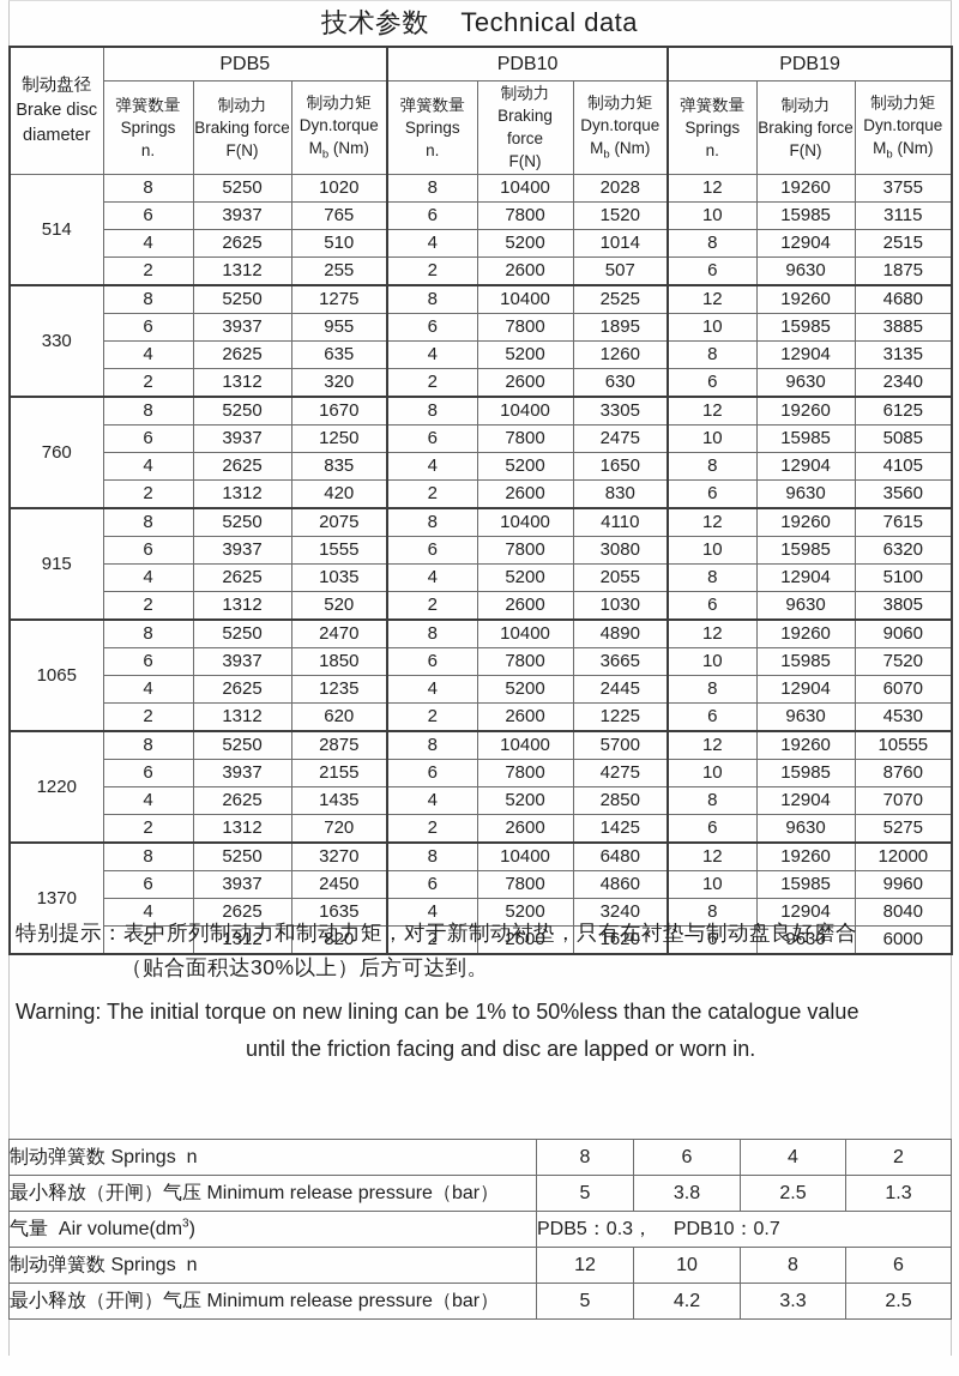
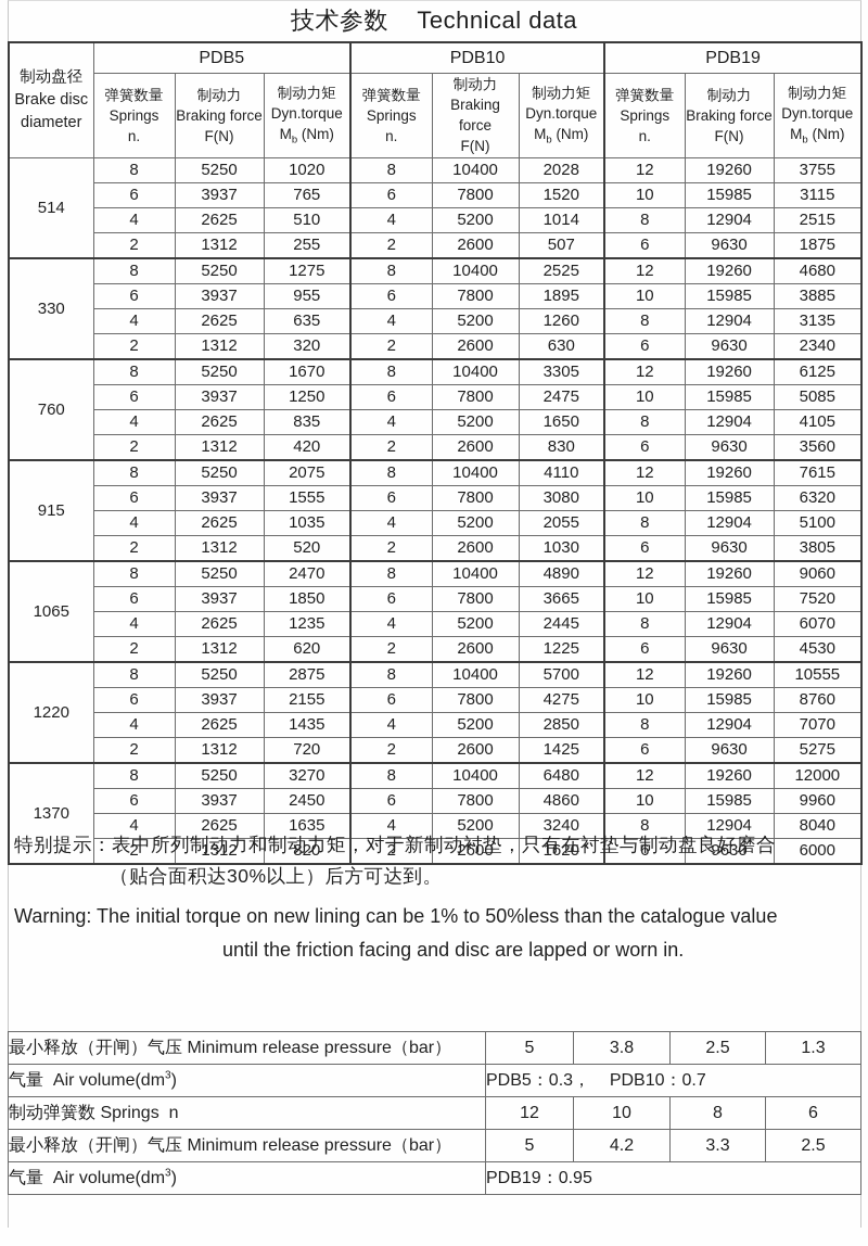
  技术参数 Technical data
  制动盘径 Brake disc diameter	PDB5	PDB10	PDB19
  弹簧数量Springsn.	制动力Braking forceF(N)	制动力矩Dyn.torqueMb (Nm)	弹簧数量Springsn.	制动力Braking forceF(N)	制动力矩Dyn.torqueMb (Nm)	弹簧数量Springsn.	制动力Braking forceF(N)	制动力矩Dyn.torqueMb (Nm)
  514	8	5250	1020	8	10400	2028	12	19260	3755
  6	3937	765	6	7800	1520	10	15985	3115
  4	2625	510	4	5200	1014	8	12904	2515
  2	1312	255	2	2600	507	6	9630	1875
  330	8	5250	1275	8	10400	2525	12	19260	4680
  6	3937	955	6	7800	1895	10	15985	3885
  4	2625	635	4	5200	1260	8	12904	3135
  2	1312	320	2	2600	630	6	9630	2340
  760	8	5250	1670	8	10400	3305	12	19260	6125
  6	3937	1250	6	7800	2475	10	15985	5085
  4	2625	835	4	5200	1650	8	12904	4105
  2	1312	420	2	2600	830	6	9630	3560
  915	8	5250	2075	8	10400	4110	12	19260	7615
  6	3937	1555	6	7800	3080	10	15985	6320
  4	2625	1035	4	5200	2055	8	12904	5100
  2	1312	520	2	2600	1030	6	9630	3805
  1065	8	5250	2470	8	10400	4890	12	19260	9060
  6	3937	1850	6	7800	3665	10	15985	7520
  4	2625	1235	4	5200	2445	8	12904	6070
  2	1312	620	2	2600	1225	6	9630	4530
  1220	8	5250	2875	8	10400	5700	12	19260	10555
  6	3937	2155	6	7800	4275	10	15985	8760
  4	2625	1435	4	5200	2850	8	12904	7070
  2	1312	720	2	2600	1425	6	9630	5275
  1370	8	5250	3270	8	10400	6480	12	19260	12000
  6	3937	2450	6	7800	4860	10	15985	9960
  4	2625	1635	4	5200	3240	8	12904	8040
  2	1312	820	2	2600	1620	6	9630	6000
  特别提示：表中所列制动力和制动力矩，对于新制动衬垫，只有在衬垫与制动盘良好磨合
  （贴合面积达30%以上）后方可达到。
  Warning: The initial torque on new lining can be 1% to 50%less than the catalogue value
  until the friction facing and disc are lapped or worn in.
- 制动弹簧数 Springs n	8	6	4	2
  最小释放（开闸）气压 Minimum release pressure（bar）	5	3.8	2.5	1.3
  气量 Air volume(dm3)	PDB5：0.3， PDB10：0.7
  制动弹簧数 Springs n	12	10	8	6
  最小释放（开闸）气压 Minimum release pressure（bar）	5	4.2	3.3	2.5
+ 气量 Air volume(dm3)	PDB19：0.95
